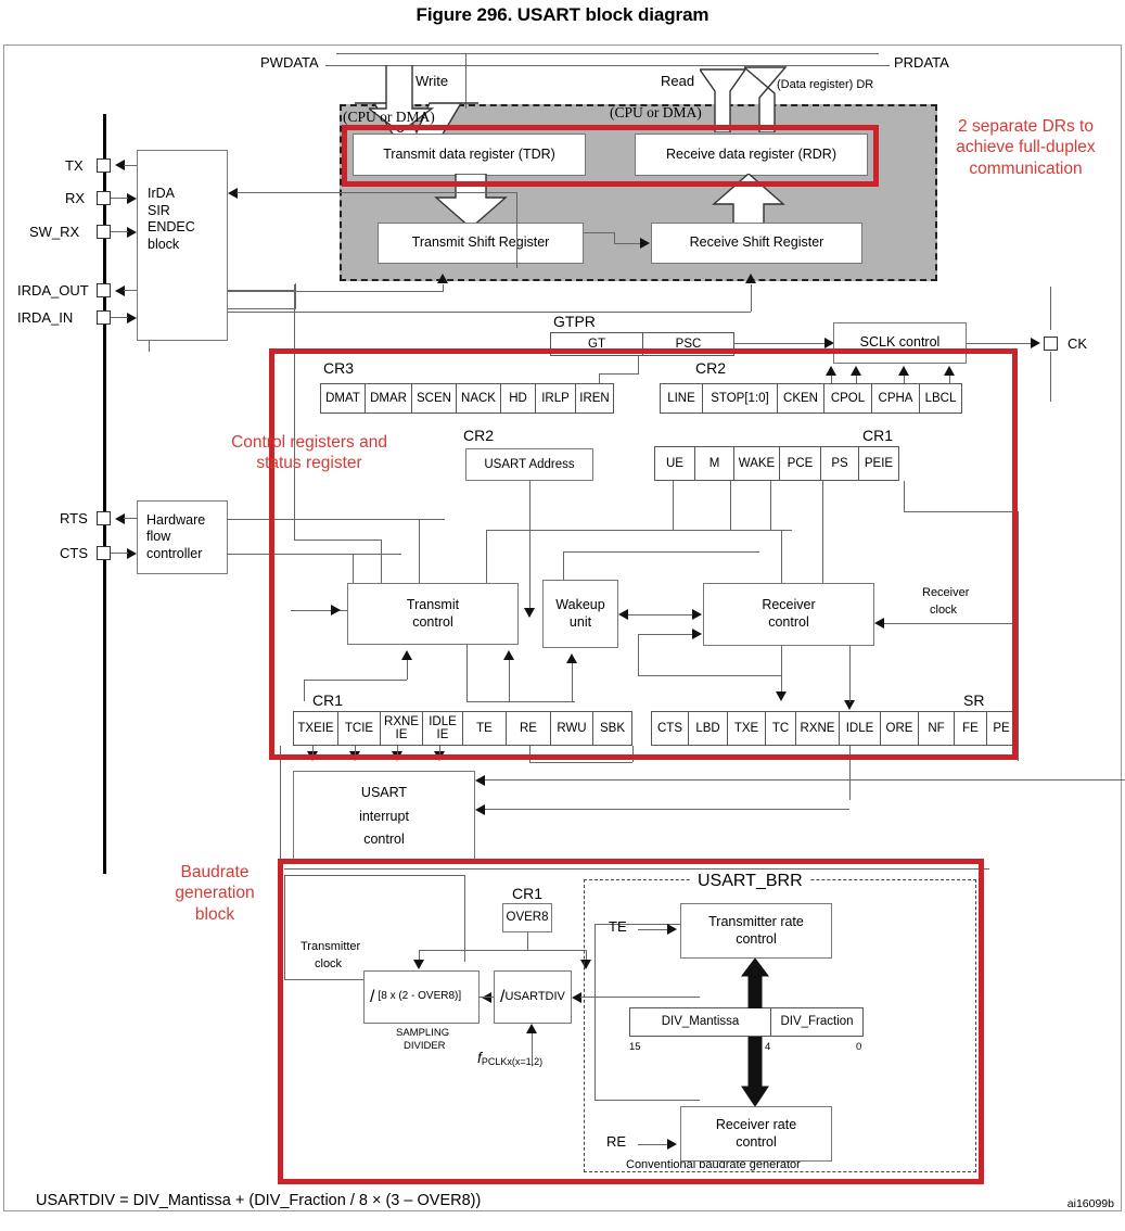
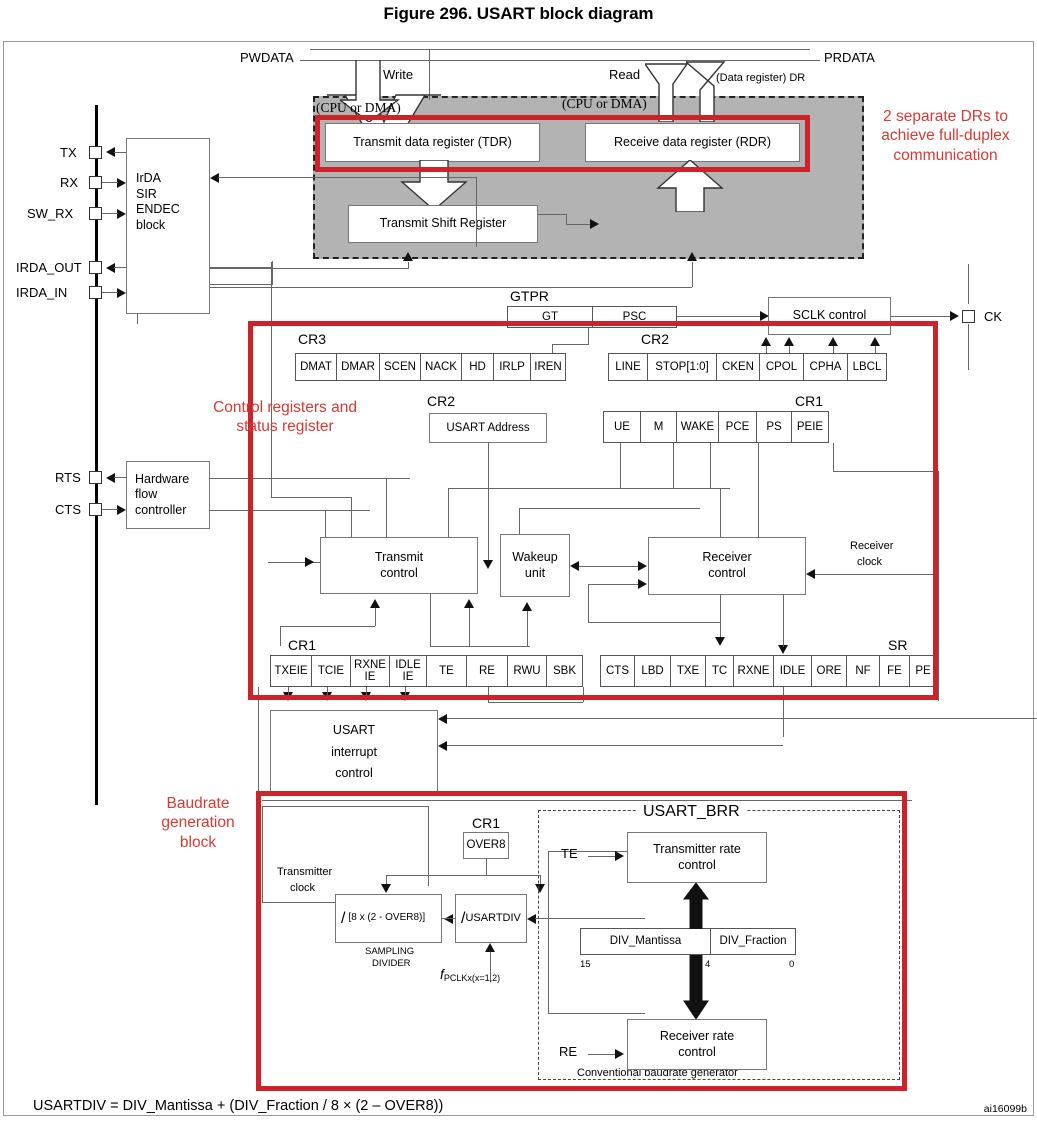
  Figure 296. USART block diagram
  PWDATA
  PRDATA
  Write
  Read
  (Data register) DR
  (CPU or DMA)
  (CPU or DMA)
  Transmit data register (TDR)
  Receive data register (RDR)
  Transmit Shift Register
- Receive Shift Register
  2 separate DRs to
  achieve full-duplex
  communication
  TX
  RX
  SW_RX
  IRDA_OUT
  IRDA_IN
  RTS
  CTS
  IrDA
  SIR
  ENDEC
  block
  Hardware
  flow
  controller
  GTPR
  GT
  PSC
  SCLK control
  CK
  CR3
  DMAT
  DMAR
  SCEN
  NACK
  HD
  IRLP
  IREN
  CR2
  LINE
  STOP[1:0]
  CKEN
  CPOL
  CPHA
  LBCL
  CR2
  USART Address
  CR1
  UE
  M
  WAKE
  PCE
  PS
  PEIE
  Transmit
  control
  Wakeup
  unit
  Receiver
  control
  Receiver
  clock
  CR1
  TXEIE
  TCIE
  RXNE
  IE
  IDLE
  IE
  TE
  RE
  RWU
  SBK
  SR
  CTS
  LBD
  TXE
  TC
  RXNE
  IDLE
  ORE
  NF
  FE
  PE
  USART
  interrupt
  control
  Control registers and
  status register
  Baudrate
  generation
  block
  Transmitter
  clock
  CR1
  OVER8
  /
  [8 x (2 - OVER8)]
  SAMPLING
  DIVIDER
  /
  USARTDIV
  fPCLKx(x=1,2)
  USART_BRR
  Conventional baudrate generator
  Transmitter rate
  control
  TE
  Receiver rate
  control
  RE
  DIV_Mantissa
  DIV_Fraction
  15
  4
  0
- USARTDIV = DIV_Mantissa + (DIV_Fraction / 8 × (3 – OVER8))
+ USARTDIV = DIV_Mantissa + (DIV_Fraction / 8 × (2 – OVER8))
  ai16099b
